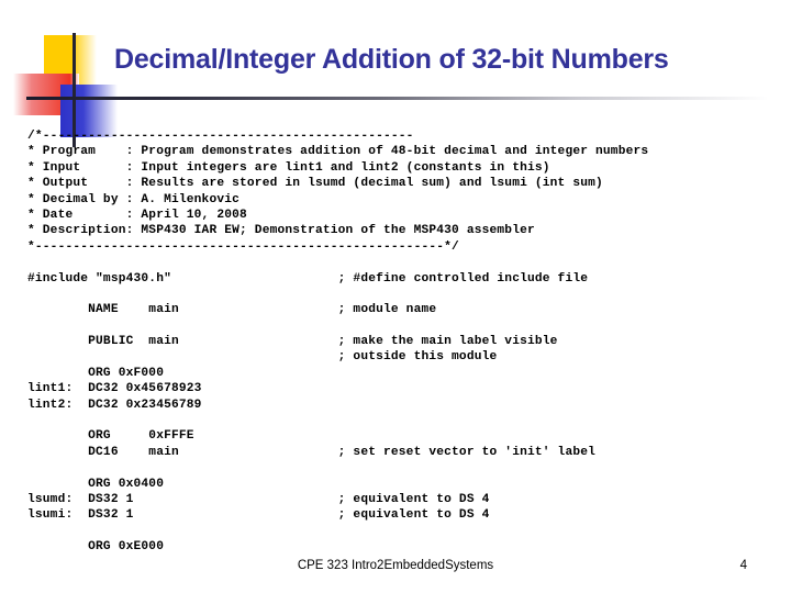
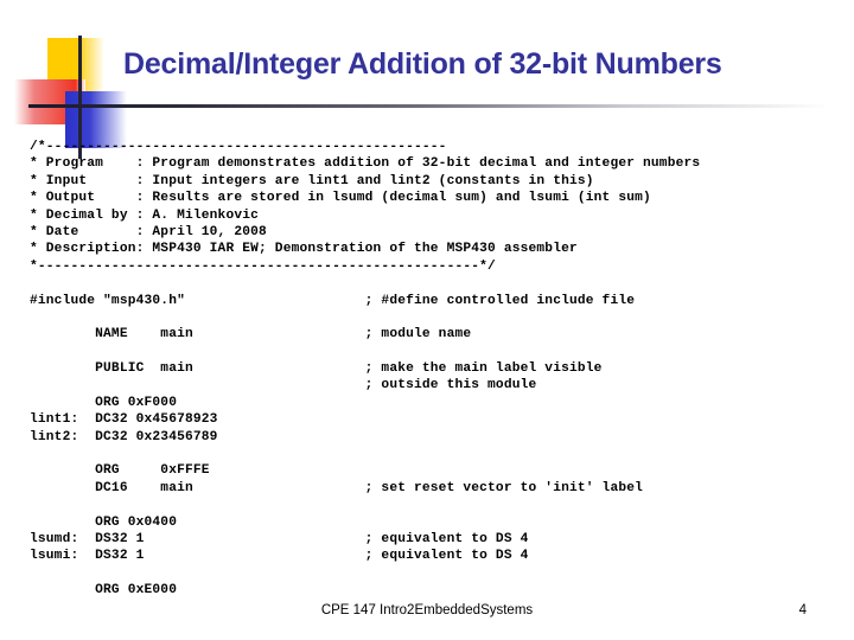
  Decimal/Integer Addition of 32-bit Numbers
  /*-------------------------------------------------
- * Program : Program demonstrates addition of 48-bit decimal and integer numbers
+ * Program : Program demonstrates addition of 32-bit decimal and integer numbers
  * Input : Input integers are lint1 and lint2 (constants in this)
  * Output : Results are stored in lsumd (decimal sum) and lsumi (int sum)
  * Decimal by : A. Milenkovic
  * Date : April 10, 2008
  * Description: MSP430 IAR EW; Demonstration of the MSP430 assembler
  *------------------------------------------------------*/
  #include "msp430.h" ; #define controlled include file
  NAME main ; module name
  PUBLIC main ; make the main label visible
  ; outside this module
  ORG 0xF000
  lint1: DC32 0x45678923
  lint2: DC32 0x23456789
  ORG 0xFFFE
  DC16 main ; set reset vector to 'init' label
  ORG 0x0400
  lsumd: DS32 1 ; equivalent to DS 4
  lsumi: DS32 1 ; equivalent to DS 4
  ORG 0xE000
- CPE 323 Intro2EmbeddedSystems
+ CPE 147 Intro2EmbeddedSystems
  4
